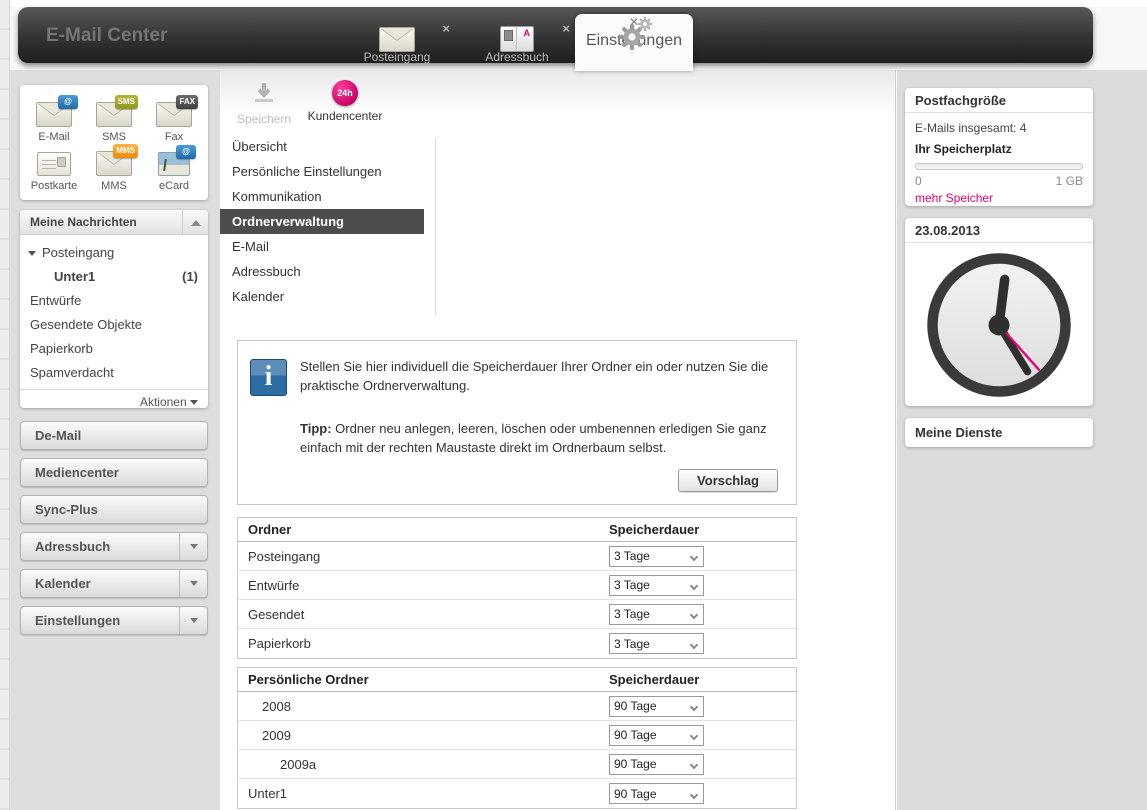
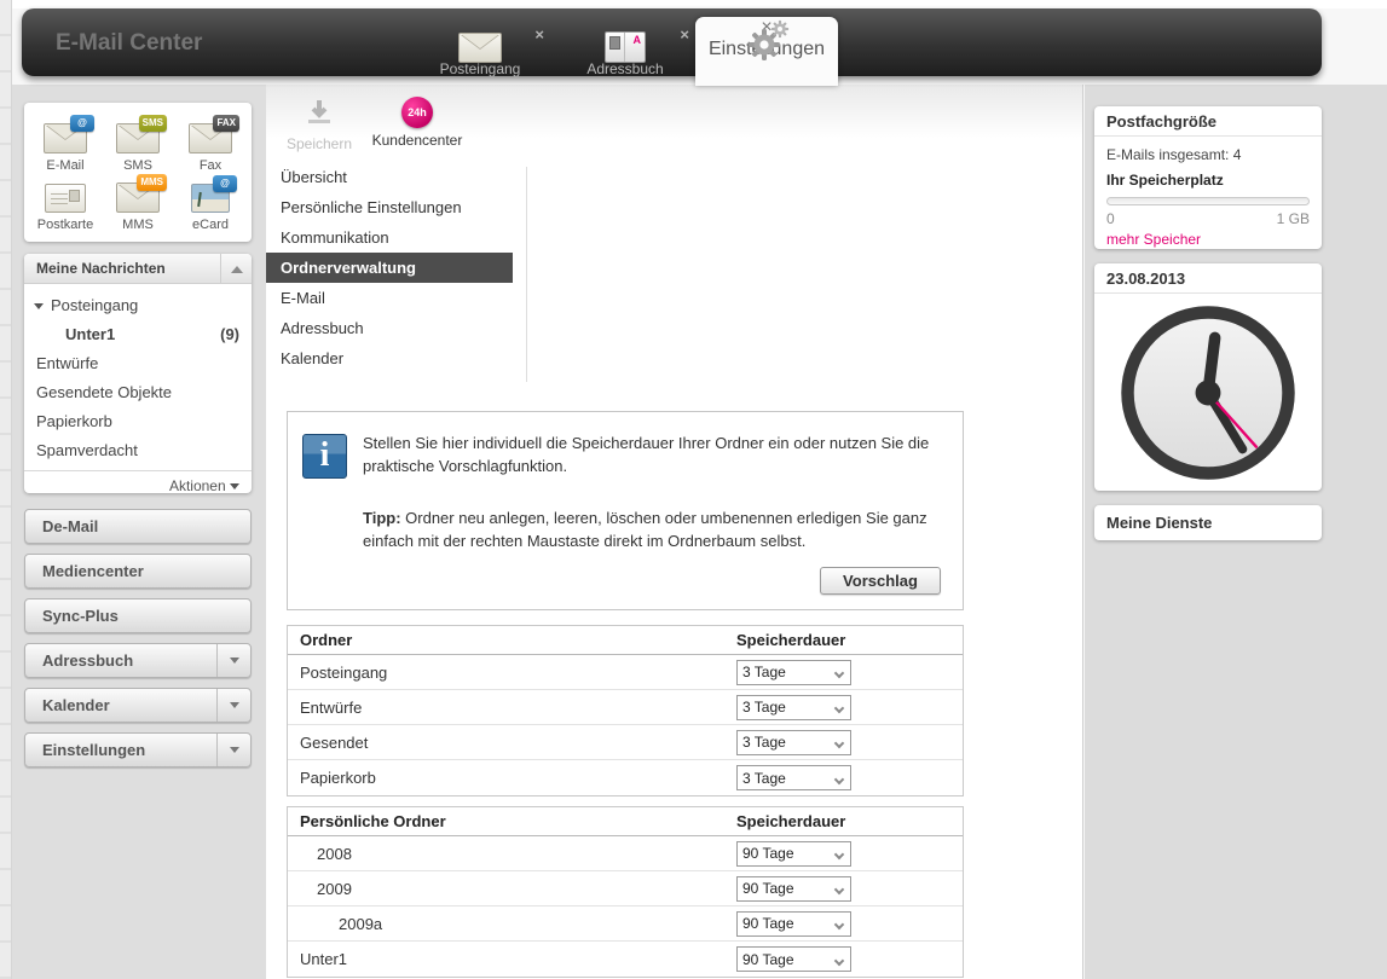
  Speichern
  24h
  Kundencenter
  Übersicht
  Persönliche Einstellungen
  Kommunikation
  Ordnerverwaltung
  E-Mail
  Adressbuch
  Kalender
  i
- Stellen Sie hier individuell die Speicherdauer Ihrer Ordner ein oder nutzen Sie die praktische Ordnerverwaltung.
+ Stellen Sie hier individuell die Speicherdauer Ihrer Ordner ein oder nutzen Sie die praktische Vorschlagfunktion.
  Tipp: Ordner neu anlegen, leeren, löschen oder umbenennen erledigen Sie ganz einfach mit der rechten Maustaste direkt im Ordnerbaum selbst.
  Vorschlag
  Ordner
  Speicherdauer
  Posteingang
  3 Tage
  Entwürfe
  3 Tage
  Gesendet
  3 Tage
  Papierkorb
  3 Tage
  Persönliche Ordner
  Speicherdauer
  2008
  90 Tage
  2009
  90 Tage
  2009a
  90 Tage
  Unter1
  90 Tage
  E-Mail Center
  ×
  Posteingang
  ×
  A
  Adressbuch
  ×
  Einstungen
  @
  E-Mail
  SMS
  SMS
  FAX
  Fax
  Postkarte
  MMS
  MMS
  @
  eCard
  Meine Nachrichten
  Posteingang
  Unter1
- (1)
+ (9)
  Entwürfe
  Gesendete Objekte
  Papierkorb
  Spamverdacht
  Aktionen
  De-Mail
  Mediencenter
  Sync-Plus
  Adressbuch
  Kalender
  Einstellungen
  Postfachgröße
  E-Mails insgesamt: 4
  Ihr Speicherplatz
  0
  1 GB
  mehr Speicher
  23.08.2013
  Meine Dienste
